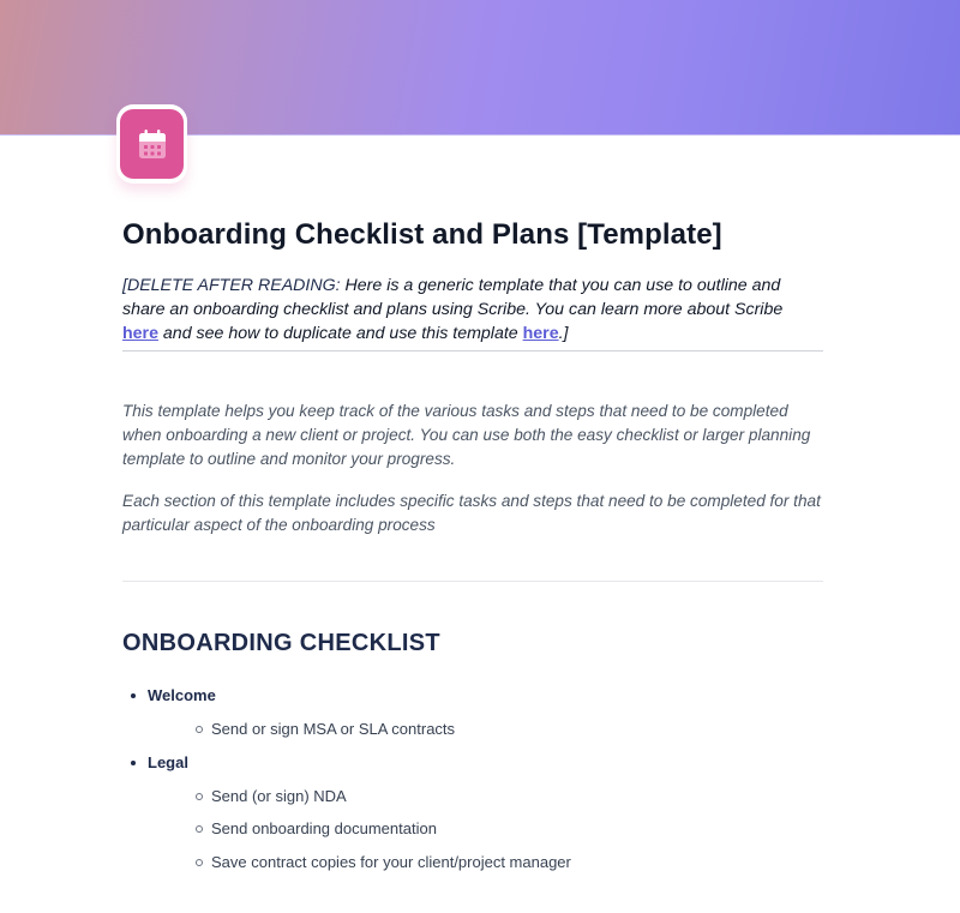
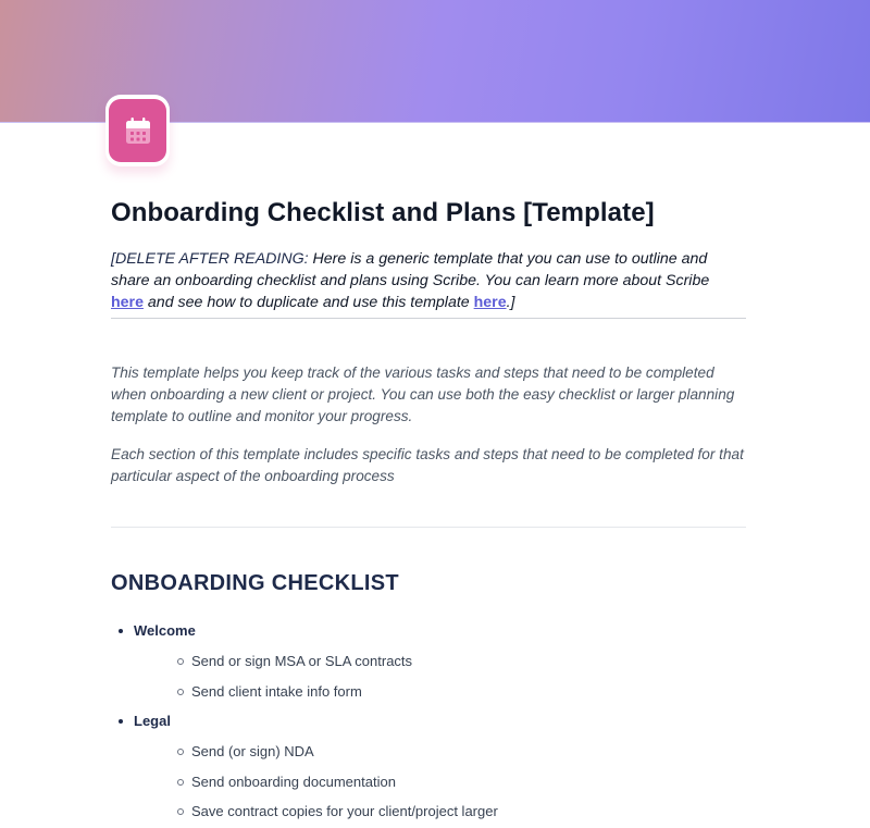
  Onboarding Checklist and Plans [Template]
  [DELETE AFTER READING: Here is a generic template that you can use to outline and share an onboarding checklist and plans using Scribe. You can learn more about Scribe here and see how to duplicate and use this template here.]
  This template helps you keep track of the various tasks and steps that need to be completed when onboarding a new client or project. You can use both the easy checklist or larger planning template to outline and monitor your progress.
  Each section of this template includes specific tasks and steps that need to be completed for that particular aspect of the onboarding process
  ONBOARDING CHECKLIST
  Welcome
  Send or sign MSA or SLA contracts
+ Send client intake info form
  Legal
  Send (or sign) NDA
  Send onboarding documentation
- Save contract copies for your client/project manager
+ Save contract copies for your client/project larger
